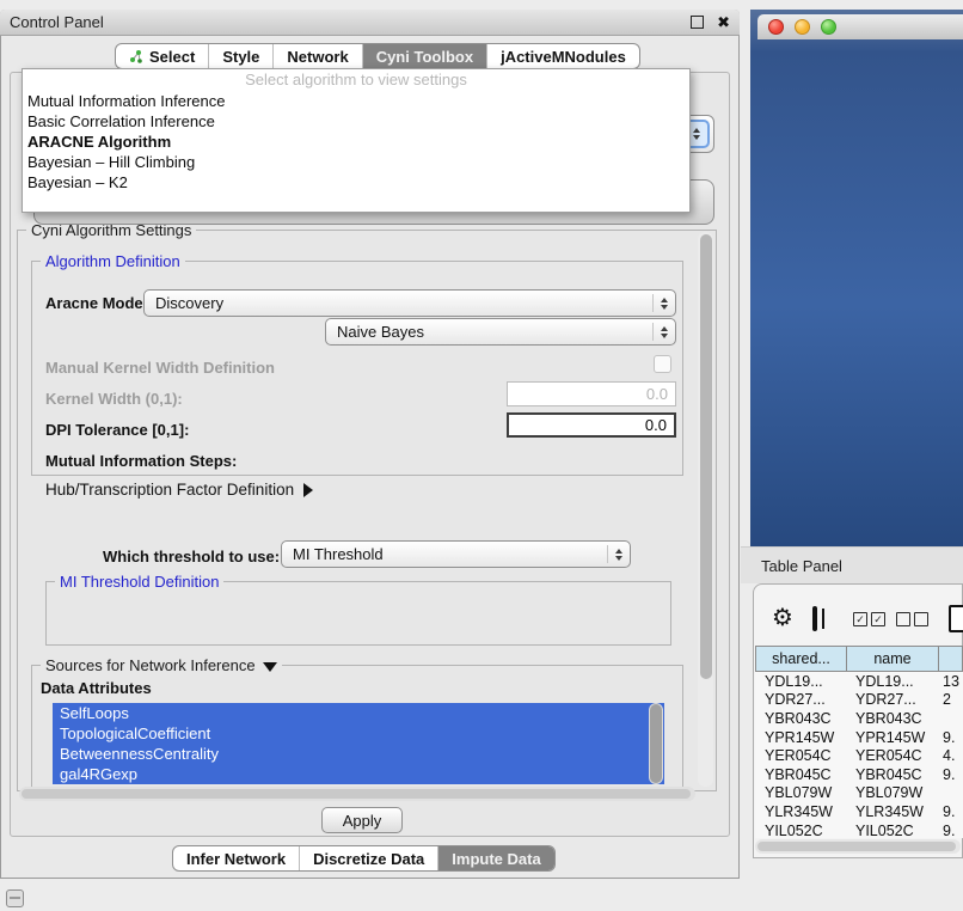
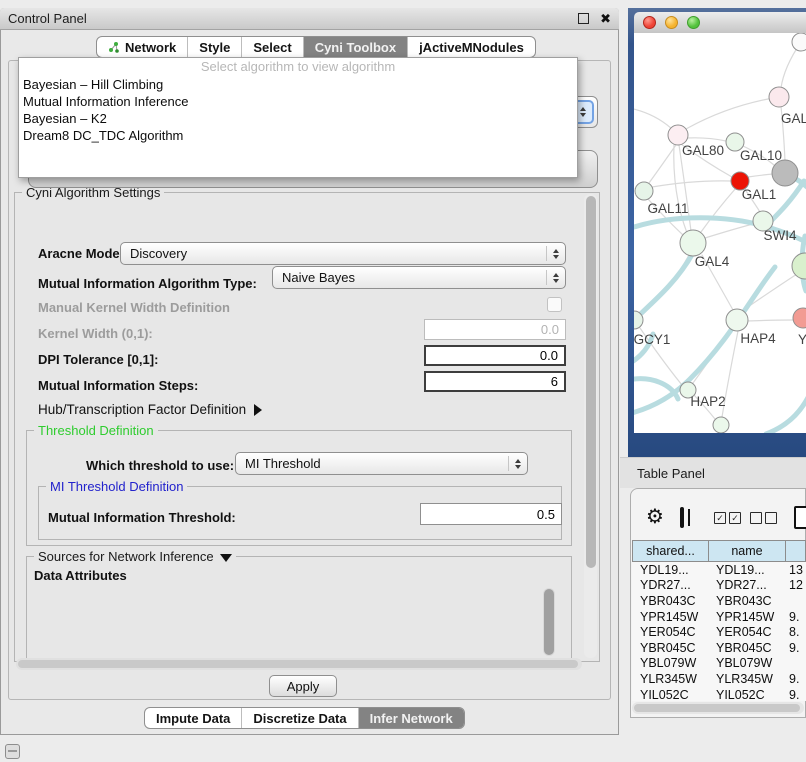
  Control Panel
  ✖
- Select
+ Network
  Style
- Network
+ Select
  Cyni Toolbox
  jActiveMNodules
- Select algorithm to view settings
+ Select algorithm to view algorithm
- Mutual Information Inference
+ Bayesian – Hill Climbing
- Basic Correlation Inference
- ARACNE Algorithm
- Bayesian – Hill Climbing
+ Mutual Information Inference
  Bayesian – K2
+ Dream8 DC_TDC Algorithm
  Cyni Algorithm Settings
- Algorithm Definition
  Aracne Mode
  Discovery
+ Mutual Information Algorithm Type:
  Naive Bayes
  Manual Kernel Width Definition
  Kernel Width (0,1):
  0.0
  DPI Tolerance [0,1]:
  0.0
  Mutual Information Steps:
+ 6
  Hub/Transcription Factor Definition
+ Threshold Definition
  Which threshold to use:
  MI Threshold
  MI Threshold Definition
+ Mutual Information Threshold:
+ 0.5
  Sources for Network Inference
  Data Attributes
- SelfLoops
- TopologicalCoefficient
- BetweennessCentrality
- gal4RGexp
  Apply
- Infer Network
+ Impute Data
  Discretize Data
- Impute Data
+ Infer Network
+ GAL
+ GAL80
+ GAL10
+ GAL1
+ GAL11
+ SWI4
+ GAL4
+ GCY1
+ HAP4
+ Y
+ HAP2
  Table Panel
  ⚙
  ✓
  ✓
  shared...
  name
  YDL19...
  YDL19...
  13
  YDR27...
  YDR27...
- 2
+ 12
  YBR043C
  YBR043C
  YPR145W
  YPR145W
  9.
  YER054C
  YER054C
- 4.
+ 8.
  YBR045C
  YBR045C
  9.
  YBL079W
  YBL079W
  YLR345W
  YLR345W
  9.
  YIL052C
  YIL052C
  9.
